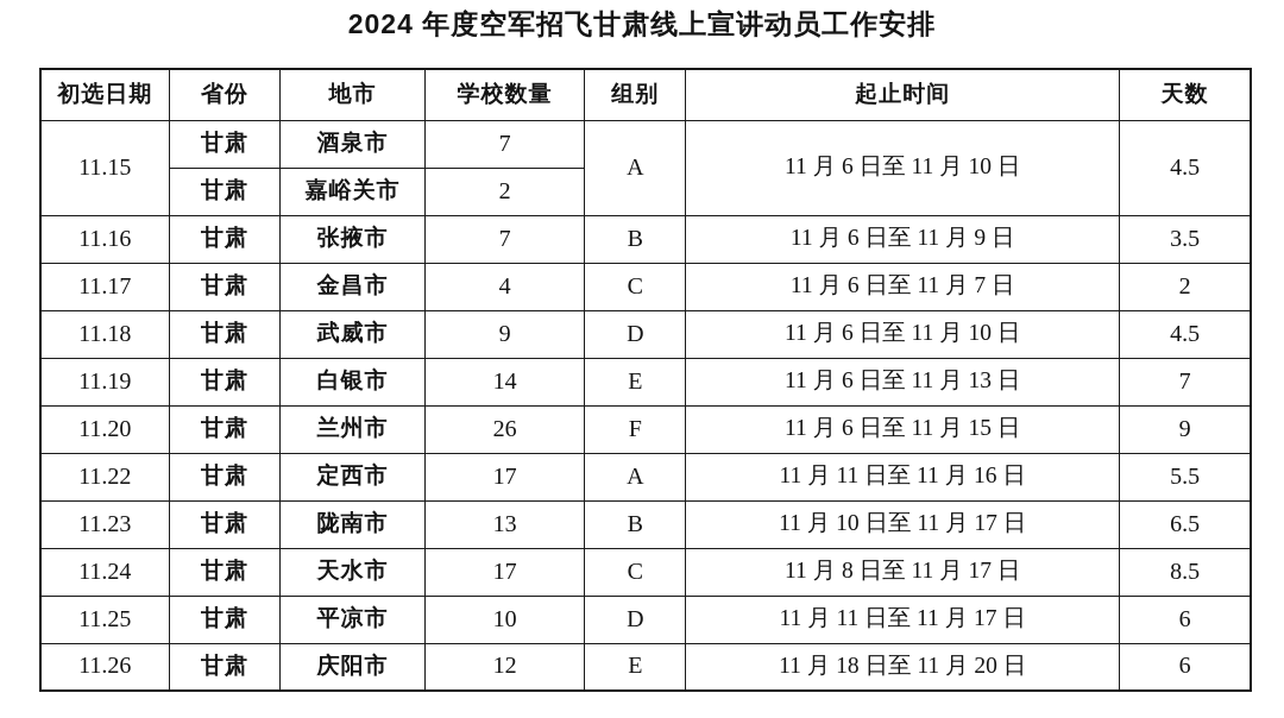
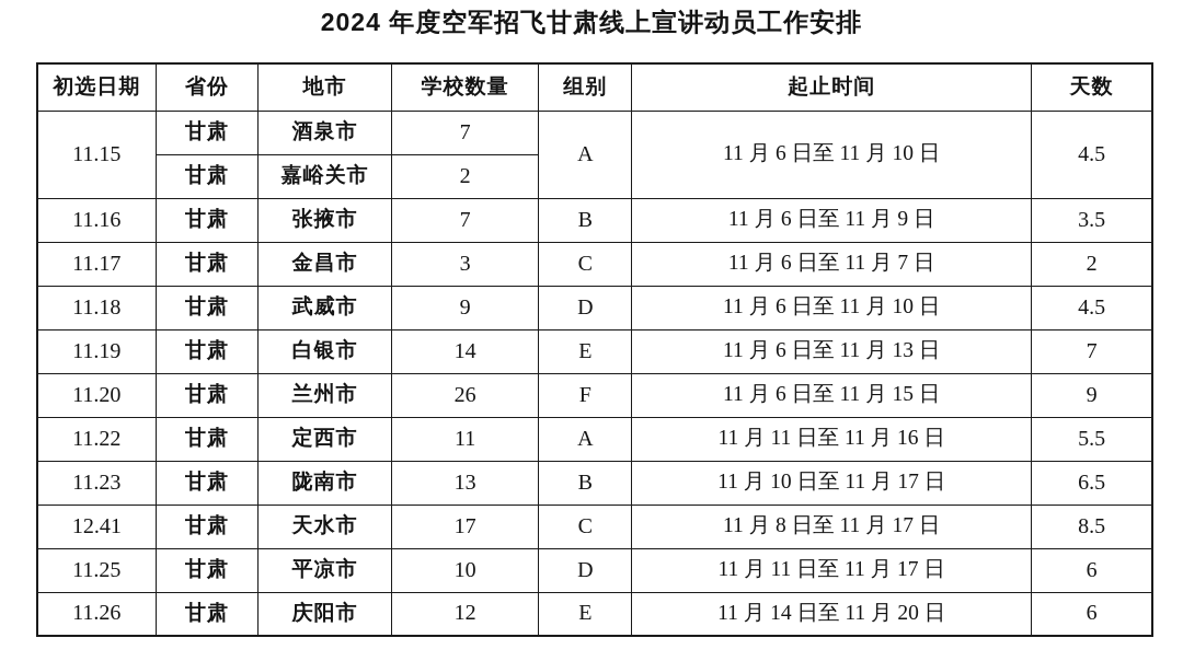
  2024 年度空军招飞甘肃线上宣讲动员工作安排
  初选日期	省份	地市	学校数量	组别	起止时间	天数
  11.15	甘肃	酒泉市	7	A	11 月 6 日至 11 月 10 日	4.5
  甘肃	嘉峪关市	2
  11.16	甘肃	张掖市	7	B	11 月 6 日至 11 月 9 日	3.5
- 11.17	甘肃	金昌市	4	C	11 月 6 日至 11 月 7 日	2
+ 11.17	甘肃	金昌市	3	C	11 月 6 日至 11 月 7 日	2
  11.18	甘肃	武威市	9	D	11 月 6 日至 11 月 10 日	4.5
  11.19	甘肃	白银市	14	E	11 月 6 日至 11 月 13 日	7
  11.20	甘肃	兰州市	26	F	11 月 6 日至 11 月 15 日	9
- 11.22	甘肃	定西市	17	A	11 月 11 日至 11 月 16 日	5.5
+ 11.22	甘肃	定西市	11	A	11 月 11 日至 11 月 16 日	5.5
  11.23	甘肃	陇南市	13	B	11 月 10 日至 11 月 17 日	6.5
- 11.24	甘肃	天水市	17	C	11 月 8 日至 11 月 17 日	8.5
+ 12.41	甘肃	天水市	17	C	11 月 8 日至 11 月 17 日	8.5
  11.25	甘肃	平凉市	10	D	11 月 11 日至 11 月 17 日	6
- 11.26	甘肃	庆阳市	12	E	11 月 18 日至 11 月 20 日	6
+ 11.26	甘肃	庆阳市	12	E	11 月 14 日至 11 月 20 日	6
